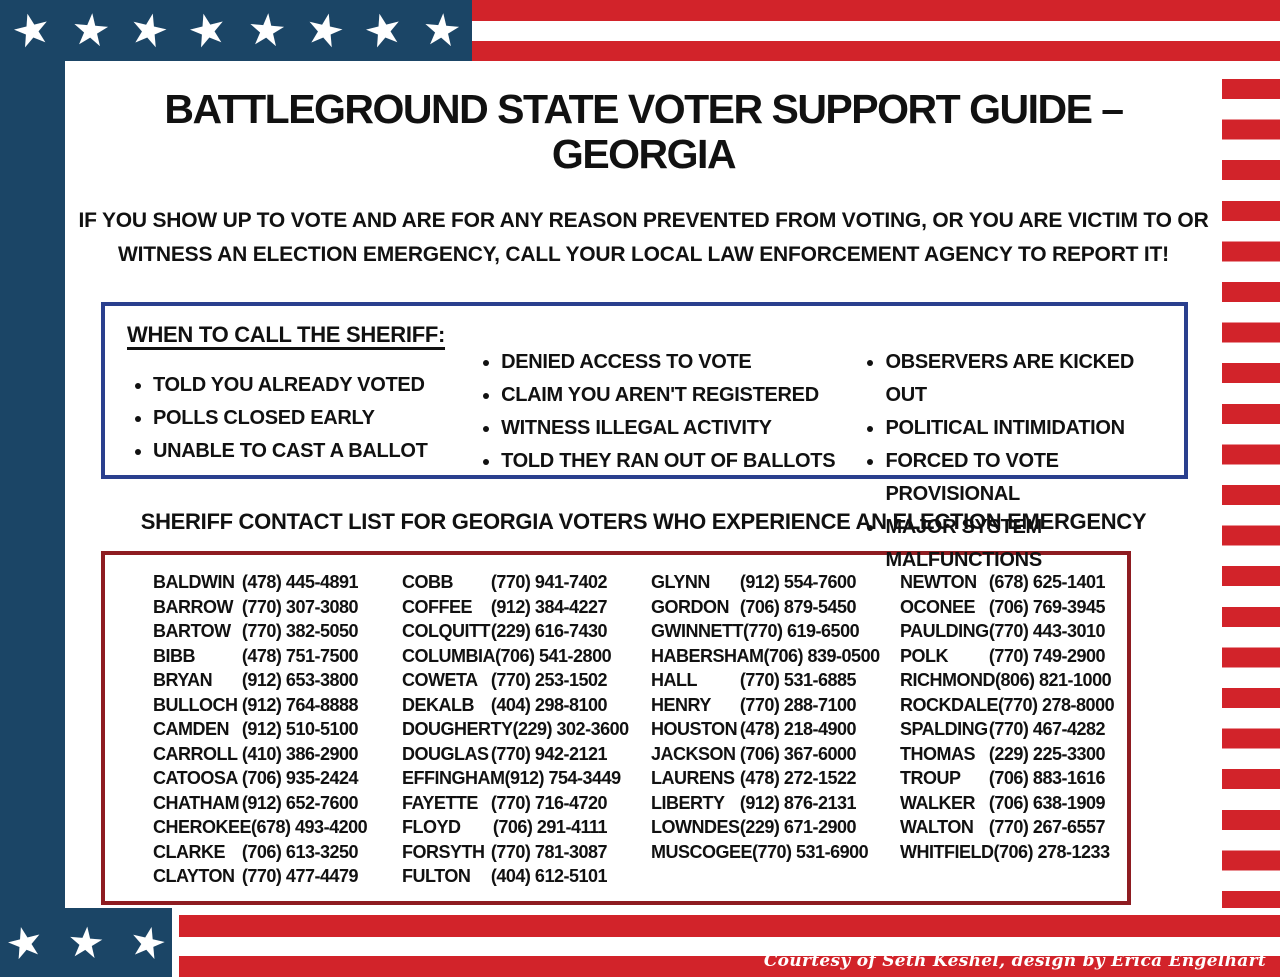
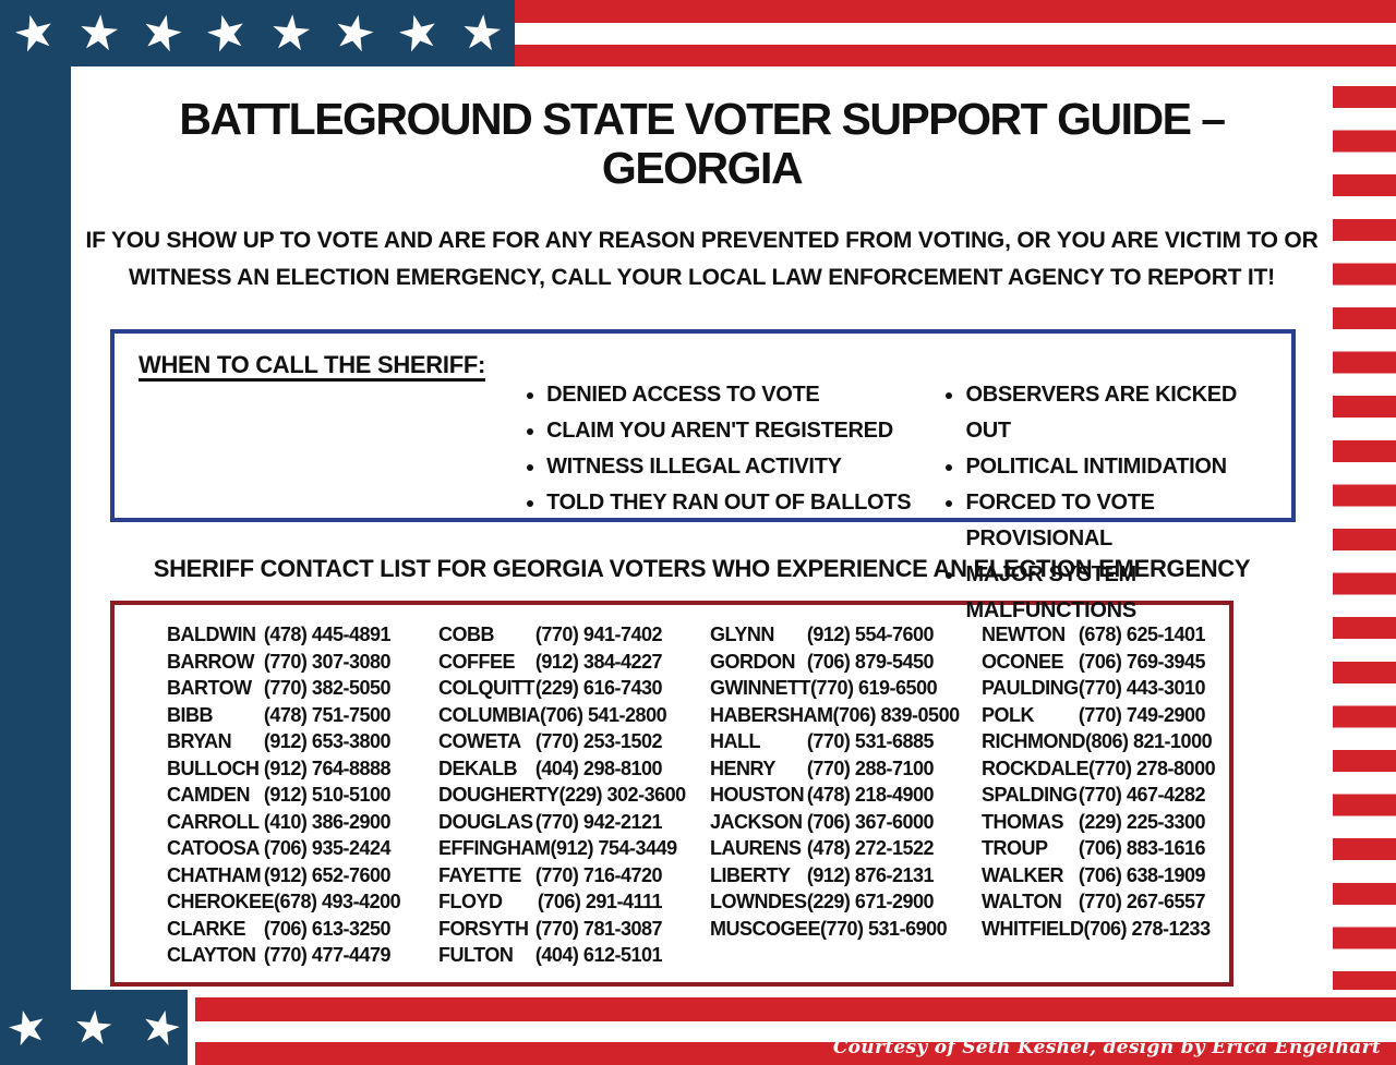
  Courtesy of Seth Keshel, design by Erica Engelhart
  BATTLEGROUND STATE VOTER SUPPORT GUIDE – GEORGIA
  IF YOU SHOW UP TO VOTE AND ARE FOR ANY REASON PREVENTED FROM VOTING, OR YOU ARE VICTIM TO OR
  WITNESS AN ELECTION EMERGENCY, CALL YOUR LOCAL LAW ENFORCEMENT AGENCY TO REPORT IT!
  WHEN TO CALL THE SHERIFF:
- TOLD YOU ALREADY VOTED
- POLLS CLOSED EARLY
- UNABLE TO CAST A BALLOT
  DENIED ACCESS TO VOTE
  CLAIM YOU AREN'T REGISTERED
  WITNESS ILLEGAL ACTIVITY
  TOLD THEY RAN OUT OF BALLOTS
  OBSERVERS ARE KICKED OUT
  POLITICAL INTIMIDATION
  FORCED TO VOTE PROVISIONAL
  MAJOR SYSTEM MALFUNCTIONS
  SHERIFF CONTACT LIST FOR GEORGIA VOTERS WHO EXPERIENCE AN ELECTION EMERGENCY
  BALDWIN
  (478) 445-4891
  BARROW
  (770) 307-3080
  BARTOW
  (770) 382-5050
  BIBB
  (478) 751-7500
  BRYAN
  (912) 653-3800
  BULLOCH
  (912) 764-8888
  CAMDEN
  (912) 510-5100
  CARROLL
  (410) 386-2900
  CATOOSA
  (706) 935-2424
  CHATHAM
  (912) 652-7600
  CHEROKEE
  (678) 493-4200
  CLARKE
  (706) 613-3250
  CLAYTON
  (770) 477-4479
  COBB
  (770) 941-7402
  COFFEE
  (912) 384-4227
  COLQUITT
  (229) 616-7430
  COLUMBIA
  (706) 541-2800
  COWETA
  (770) 253-1502
  DEKALB
  (404) 298-8100
  DOUGHERTY
  (229) 302-3600
  DOUGLAS
  (770) 942-2121
  EFFINGHAM
  (912) 754-3449
  FAYETTE
  (770) 716-4720
  FLOYD
  (706) 291-4111
  FORSYTH
  (770) 781-3087
  FULTON
  (404) 612-5101
  GLYNN
  (912) 554-7600
  GORDON
  (706) 879-5450
  GWINNETT
  (770) 619-6500
  HABERSHAM
  (706) 839-0500
  HALL
  (770) 531-6885
  HENRY
  (770) 288-7100
  HOUSTON
  (478) 218-4900
  JACKSON
  (706) 367-6000
  LAURENS
  (478) 272-1522
  LIBERTY
  (912) 876-2131
  LOWNDES
  (229) 671-2900
  MUSCOGEE
  (770) 531-6900
  NEWTON
  (678) 625-1401
  OCONEE
  (706) 769-3945
  PAULDING
  (770) 443-3010
  POLK
  (770) 749-2900
  RICHMOND
  (806) 821-1000
  ROCKDALE
  (770) 278-8000
  SPALDING
  (770) 467-4282
  THOMAS
  (229) 225-3300
  TROUP
  (706) 883-1616
  WALKER
  (706) 638-1909
  WALTON
  (770) 267-6557
  WHITFIELD
  (706) 278-1233
